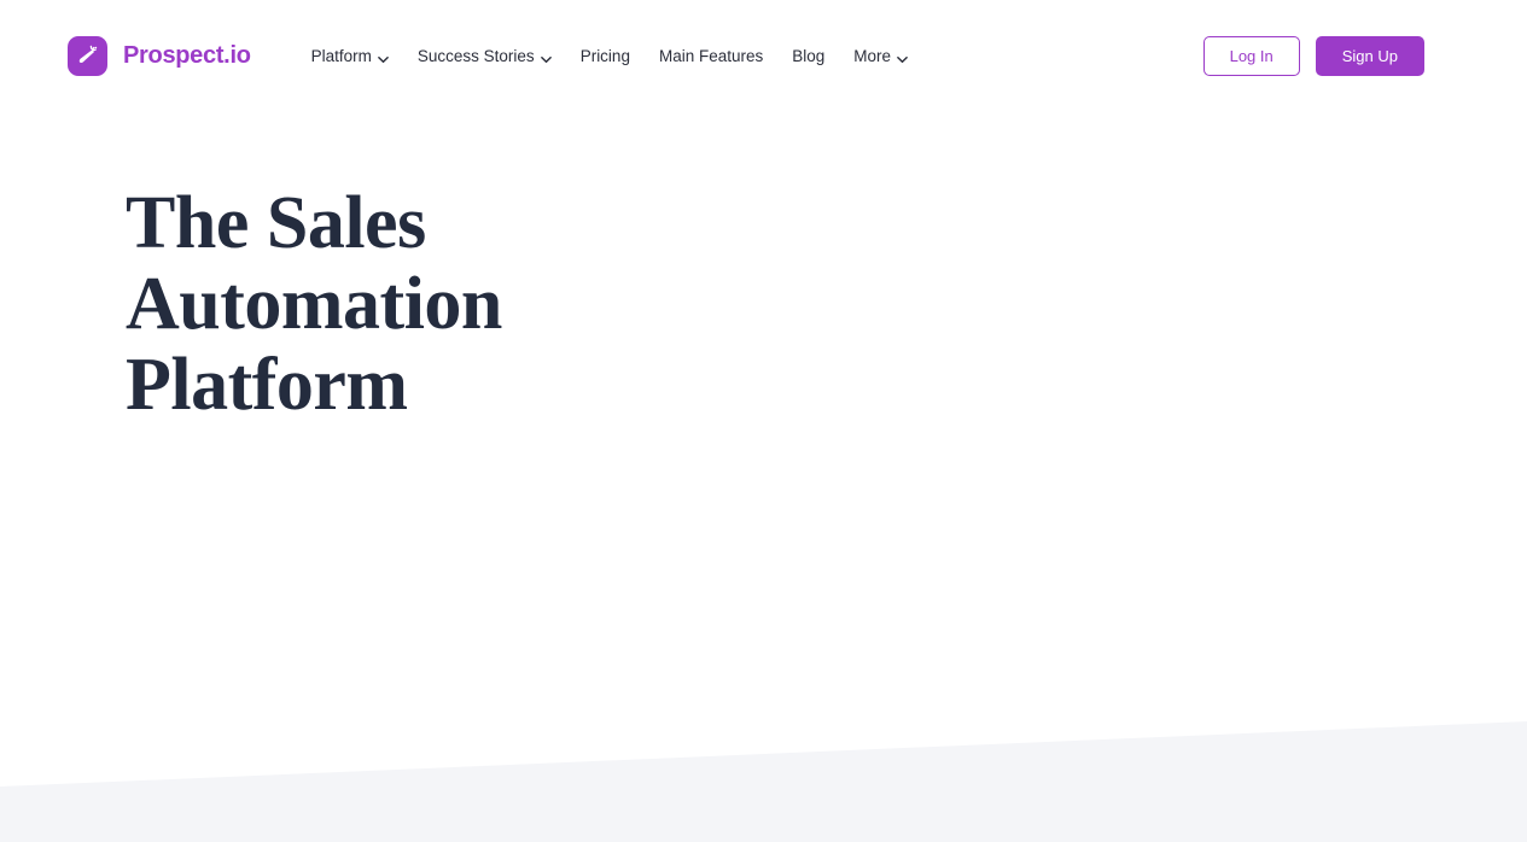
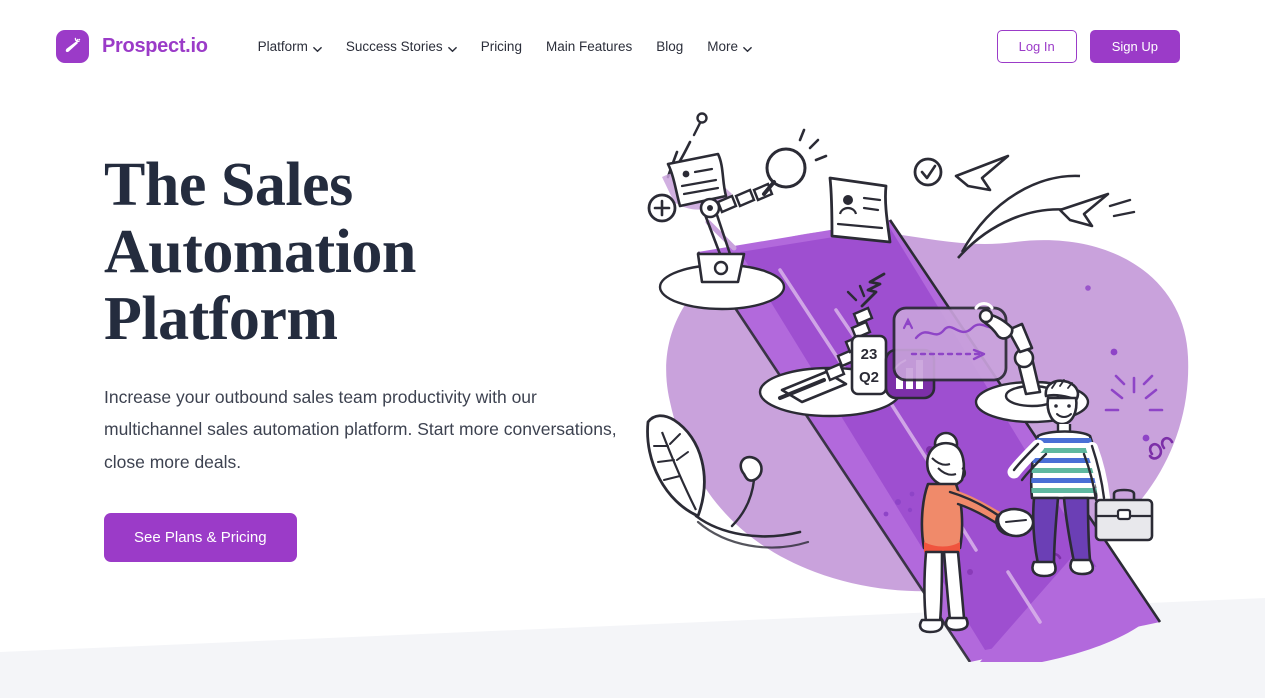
  Prospect.io
  Platform
  Success Stories
  Pricing
  Main Features
  Blog
  More
  Log In
  Sign Up
  The Sales
  Automation
  Platform
+ Increase your outbound sales team productivity with our multichannel sales automation platform. Start more conversations, close more deals.
+ See Plans & Pricing
+ 23
+ Q2
